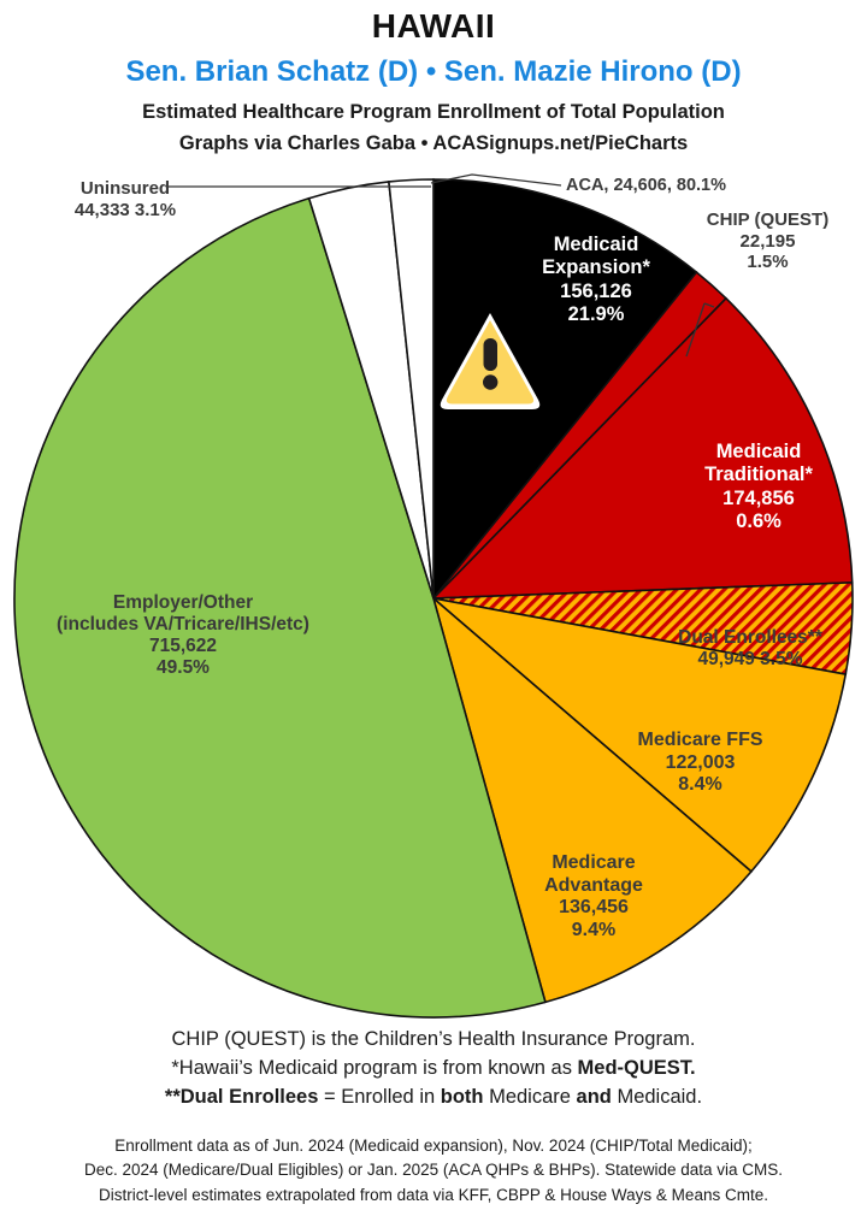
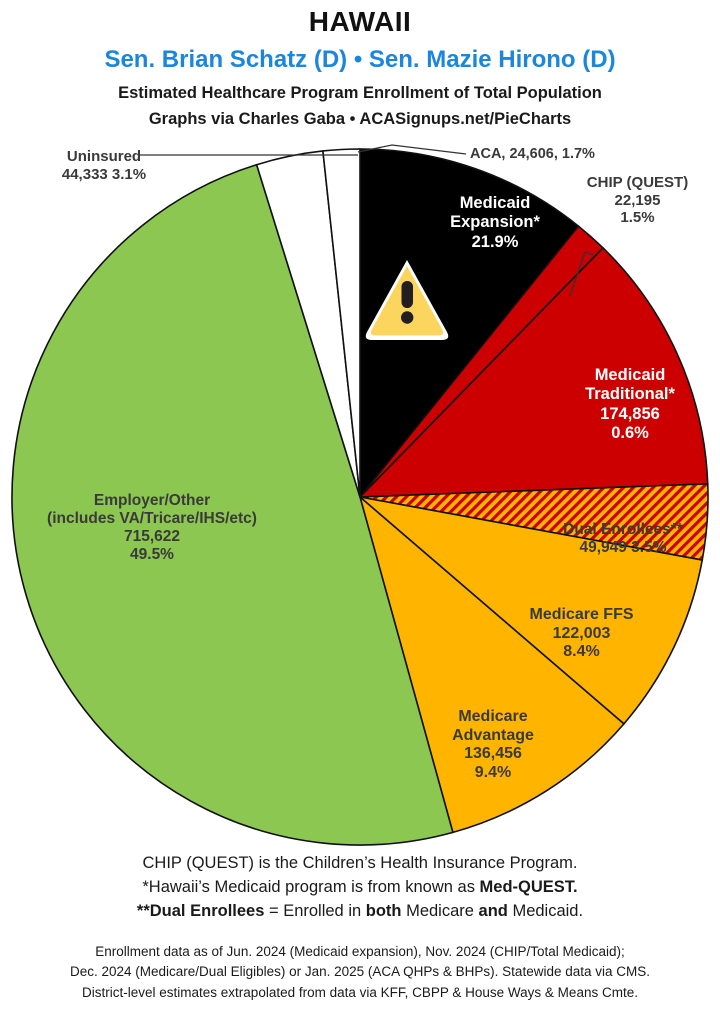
  HAWAII
  Sen. Brian Schatz (D) • Sen. Mazie Hirono (D)
  Estimated Healthcare Program Enrollment of Total Population
  Graphs via Charles Gaba • ACASignups.net/PieCharts
  Uninsured
  44,333 3.1%
- ACA, 24,606, 80.1%
+ ACA, 24,606, 1.7%
  CHIP (QUEST)
  22,195
  1.5%
  Medicaid
  Expansion*
- 156,126
  21.9%
  Medicaid
  Traditional*
  174,856
  0.6%
  Dual Enrollees**
  49,949 3.5%
  Medicare FFS
  122,003
  8.4%
  Medicare
  Advantage
  136,456
  9.4%
  Employer/Other
  (includes VA/Tricare/IHS/etc)
  715,622
  49.5%
  CHIP (QUEST) is the Children’s Health Insurance Program.
  *Hawaii’s Medicaid program is from known as Med-QUEST.
  **Dual Enrollees = Enrolled in both Medicare and Medicaid.
  Enrollment data as of Jun. 2024 (Medicaid expansion), Nov. 2024 (CHIP/Total Medicaid);
  Dec. 2024 (Medicare/Dual Eligibles) or Jan. 2025 (ACA QHPs & BHPs). Statewide data via CMS.
  District-level estimates extrapolated from data via KFF, CBPP & House Ways & Means Cmte.
